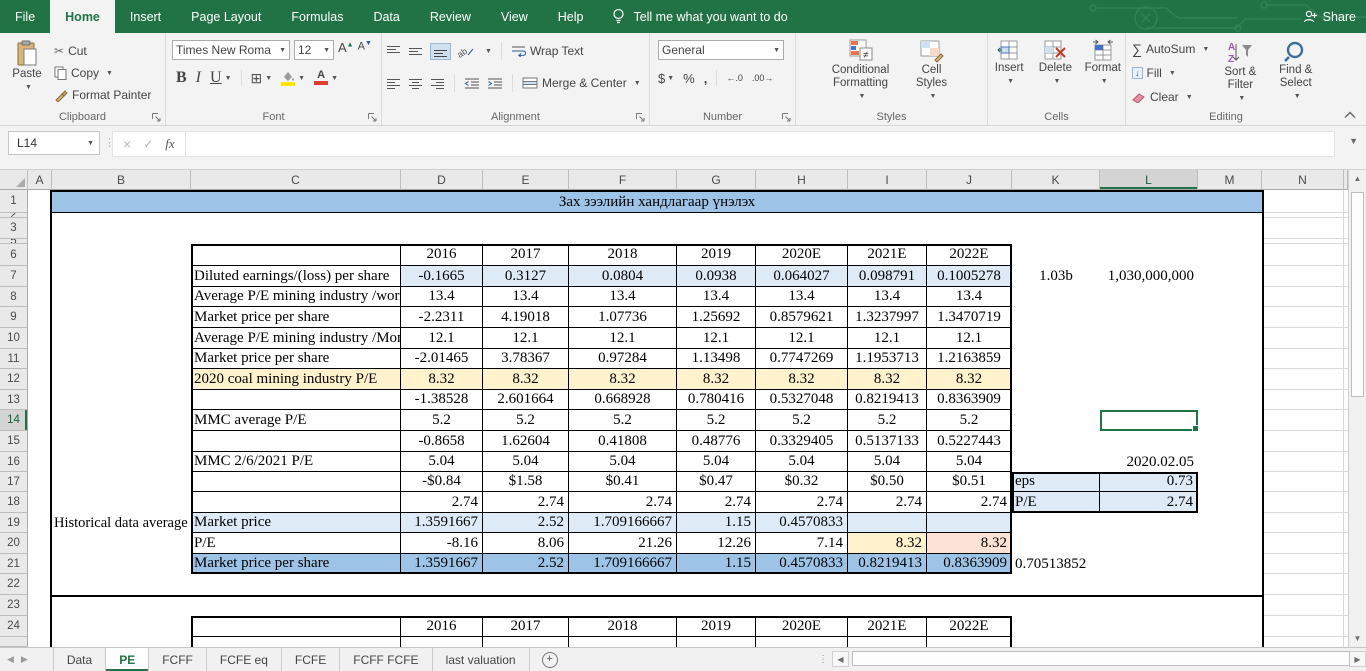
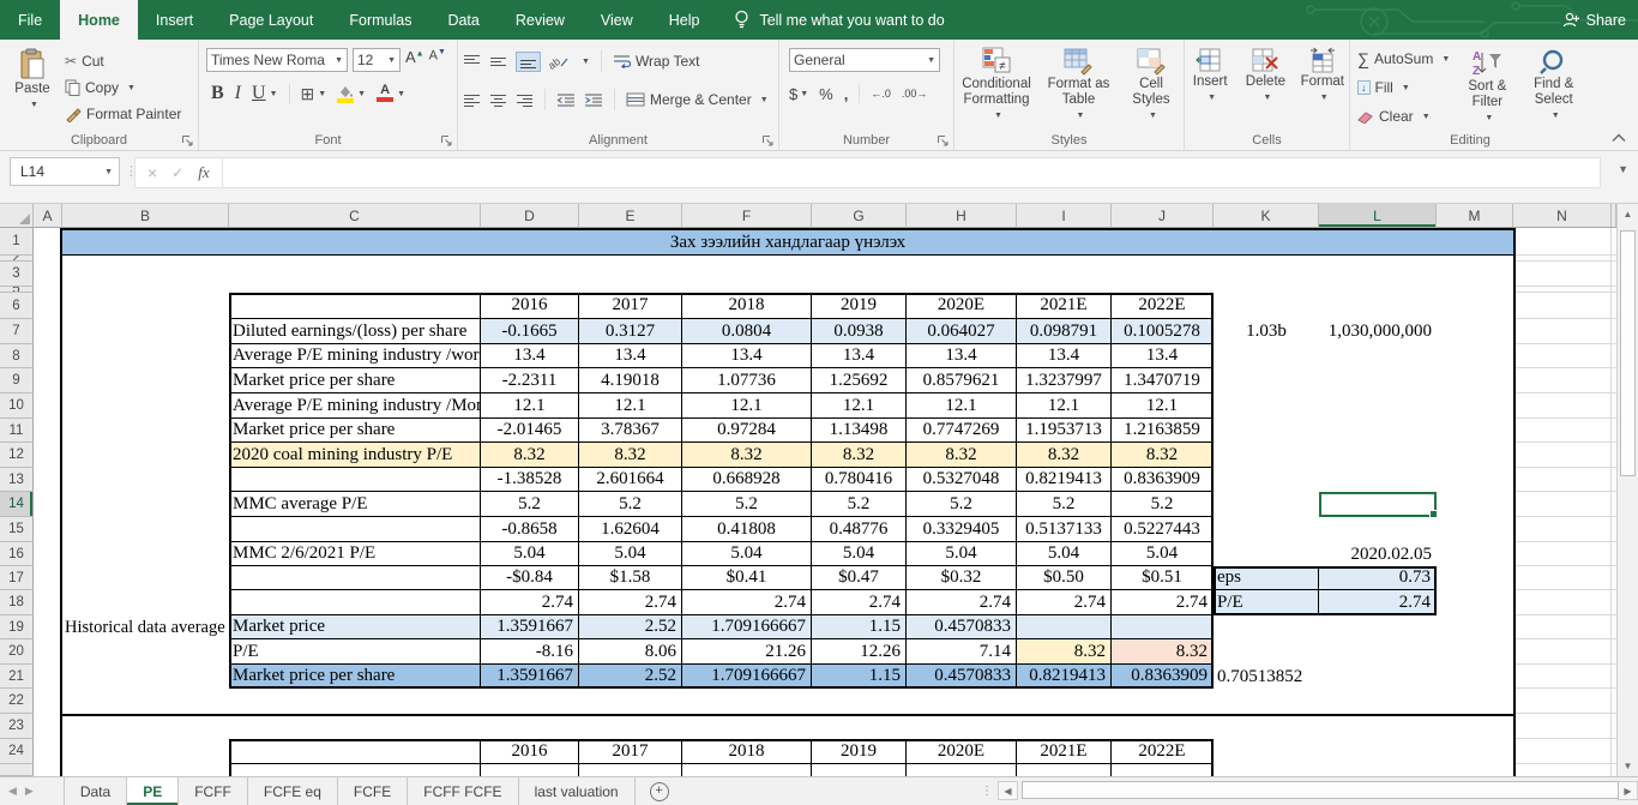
  File
  Home
  Insert
  Page Layout
  Formulas
  Data
  Review
  View
  Help
  Tell me what you want to do
  Share
  Paste
  ✂
  Cut
  Copy
  Format Painter
  Clipboard
  Times New Roma
  12
  B
  I
  U
  ⊞
  A
  Font
  Wrap Text
  Merge & Center
  Alignment
  General
  $
  %
  ,
  ←.0
  .00→
  Number
  ≠
  Conditional Formatting
+ Format as Table
  Cell Styles
  Styles
  Insert
  Delete
  Format
  Cells
  ∑
  AutoSum
  ↓
  Fill
  Clear
  A
  Z
  Sort & Filter
  Find & Select
  Editing
  L14
  ⋮
  ×
  ✓
  fx
  ▼
  A
  B
  C
  D
  E
  F
  G
  H
  I
  J
  K
  L
  M
  N
  1
  2
  3
  5
  6
  7
  8
  9
  10
  11
  12
  13
  14
  15
  16
  17
  18
  19
  20
  21
  22
  23
  24
  Зах зээлийн хандлагаар үнэлэх
  2016
  2017
  2018
  2019
  2020E
  2021E
  2022E
  Diluted earnings/(loss) per share
  -0.1665
  0.3127
  0.0804
  0.0938
  0.064027
  0.098791
  0.1005278
  1.03b
  1,030,000,000
  Average P/E mining industry /wor
  13.4
  13.4
  13.4
  13.4
  13.4
  13.4
  13.4
  Market price per share
  -2.2311
  4.19018
  1.07736
  1.25692
  0.8579621
  1.3237997
  1.3470719
  Average P/E mining industry /Mon
  12.1
  12.1
  12.1
  12.1
  12.1
  12.1
  12.1
  Market price per share
  -2.01465
  3.78367
  0.97284
  1.13498
  0.7747269
  1.1953713
  1.2163859
  2020 coal mining industry P/E
  8.32
  8.32
  8.32
  8.32
  8.32
  8.32
  8.32
  -1.38528
  2.601664
  0.668928
  0.780416
  0.5327048
  0.8219413
  0.8363909
  MMC average P/E
  5.2
  5.2
  5.2
  5.2
  5.2
  5.2
  5.2
  -0.8658
  1.62604
  0.41808
  0.48776
  0.3329405
  0.5137133
  0.5227443
  MMC 2/6/2021 P/E
  5.04
  5.04
  5.04
  5.04
  5.04
  5.04
  5.04
  2020.02.05
  -$0.84
  $1.58
  $0.41
  $0.47
  $0.32
  $0.50
  $0.51
  eps
  0.73
  2.74
  2.74
  2.74
  2.74
  2.74
  2.74
  2.74
  P/E
  2.74
  Market price
  1.3591667
  2.52
  1.709166667
  1.15
  0.4570833
  P/E
  -8.16
  8.06
  21.26
  12.26
  7.14
  8.32
  8.32
  Market price per share
  1.3591667
  2.52
  1.709166667
  1.15
  0.4570833
  0.8219413
  0.8363909
  0.70513852
  2016
  2017
  2018
  2019
  2020E
  2021E
  2022E
  Historical data average
  ▲
  ▼
  ◀
  ▶
  Data
  PE
  FCFF
  FCFE eq
  FCFE
  FCFF FCFE
  last valuation
  +
  ⋮
  ◀
  ▶
